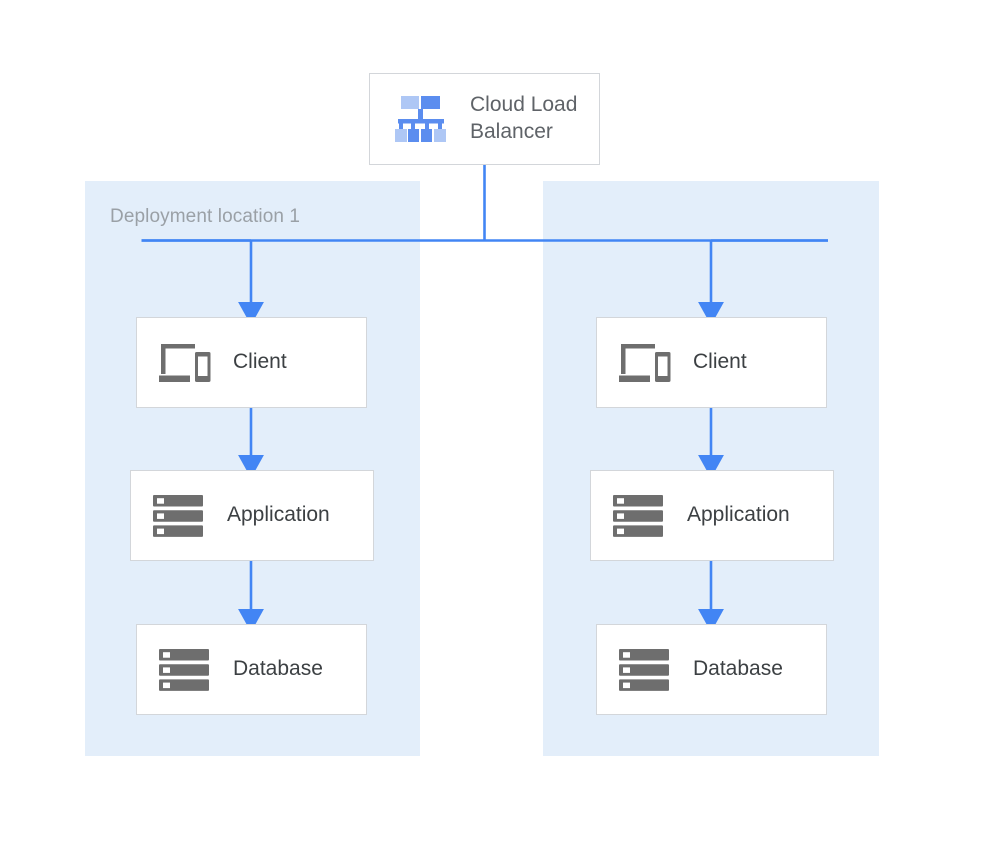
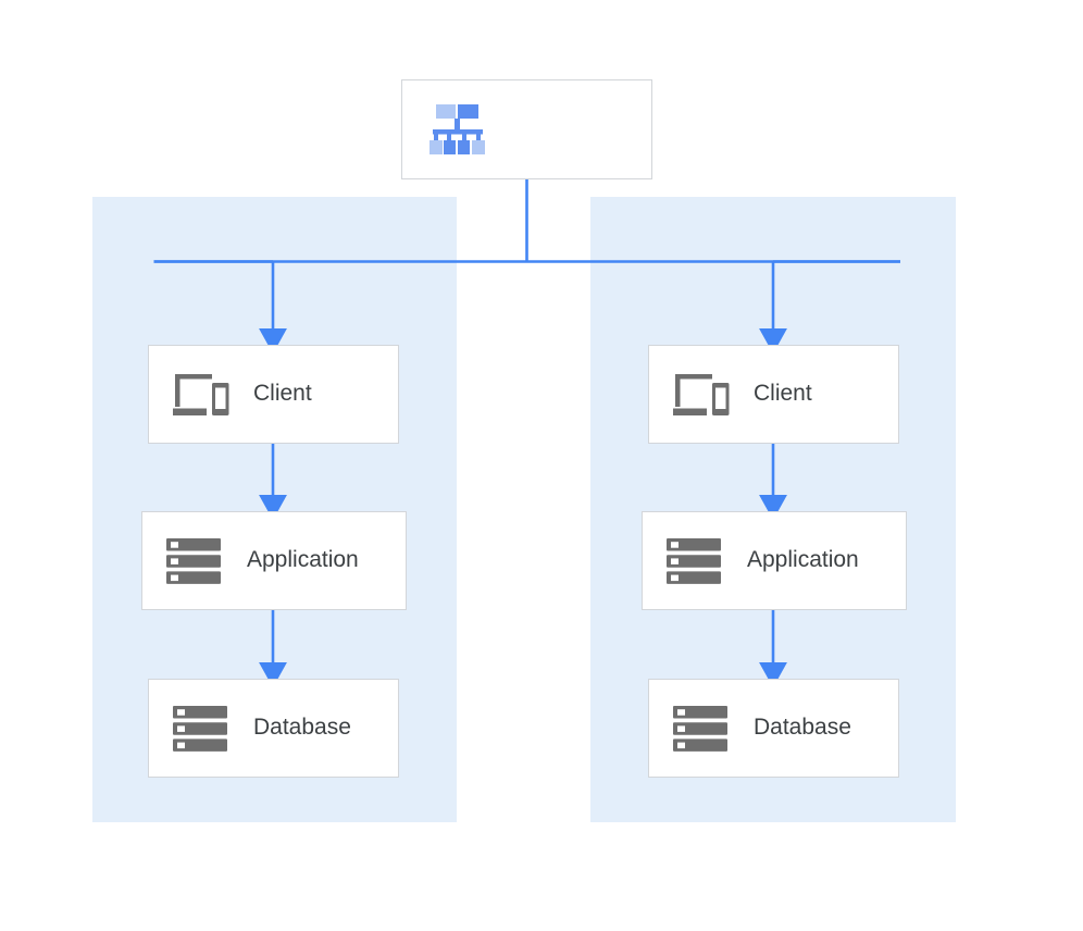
- Deployment location 1
- Cloud Load
- Balancer
  Client
  Application
  Database
  Client
  Application
  Database
